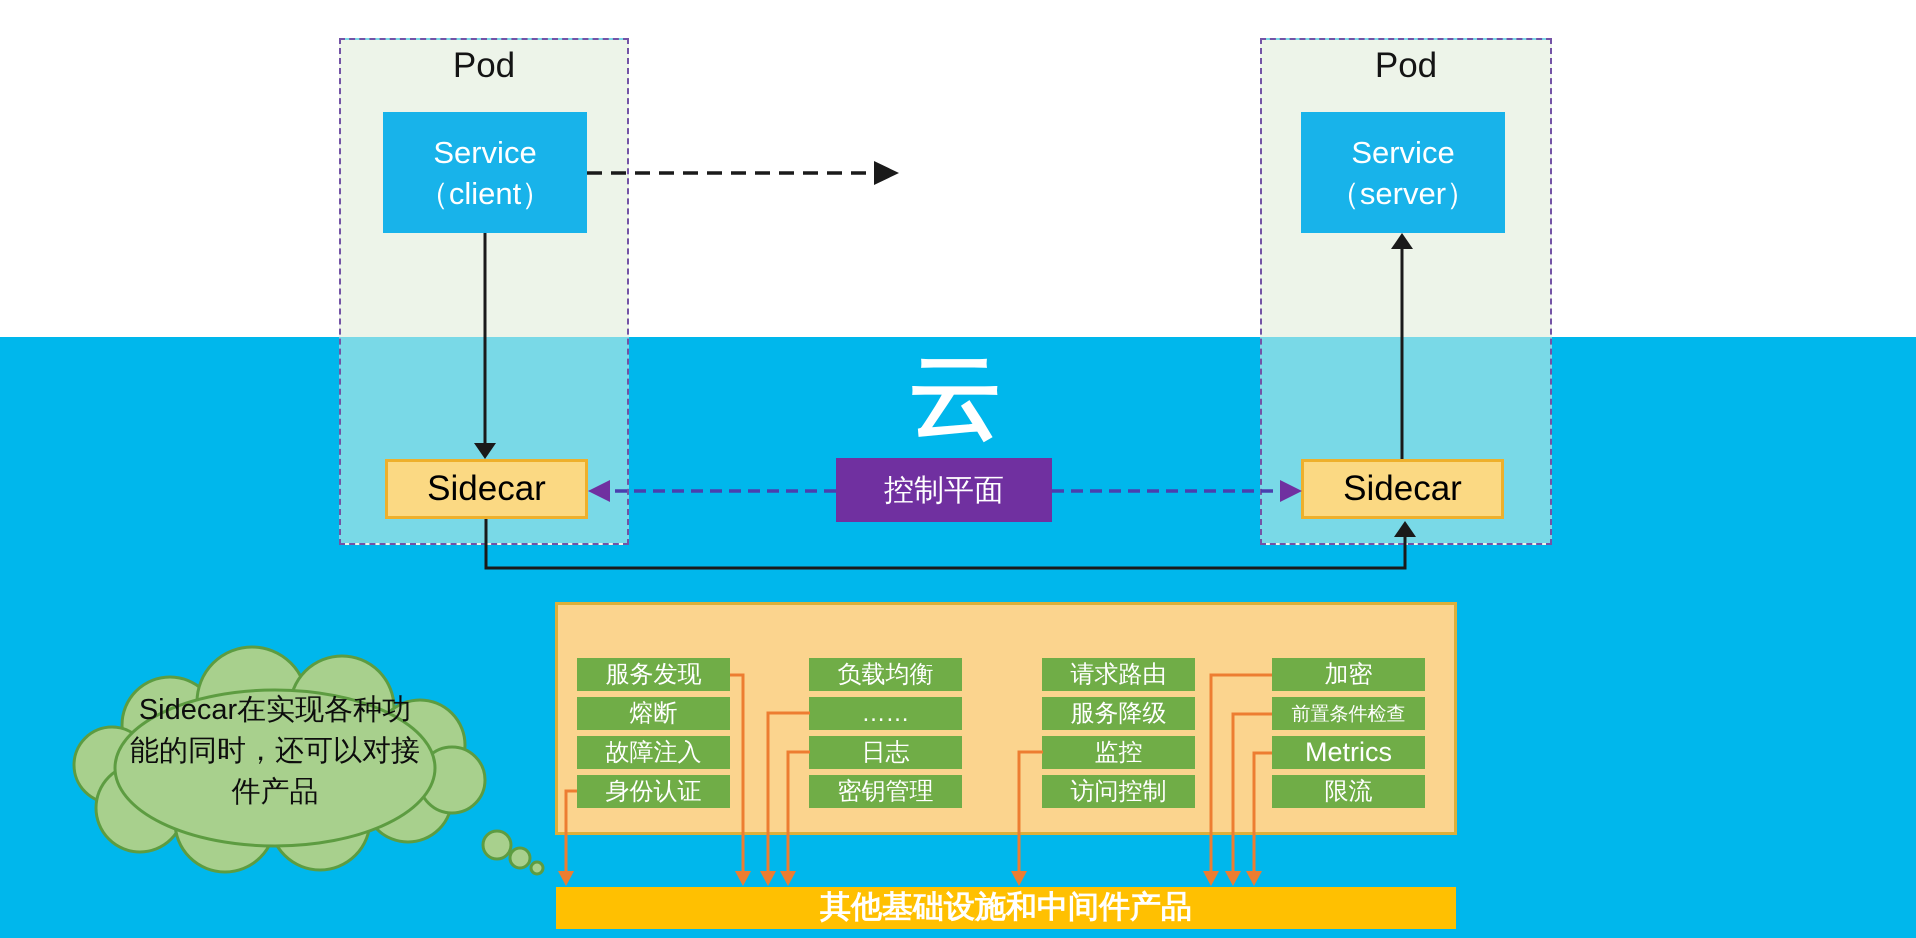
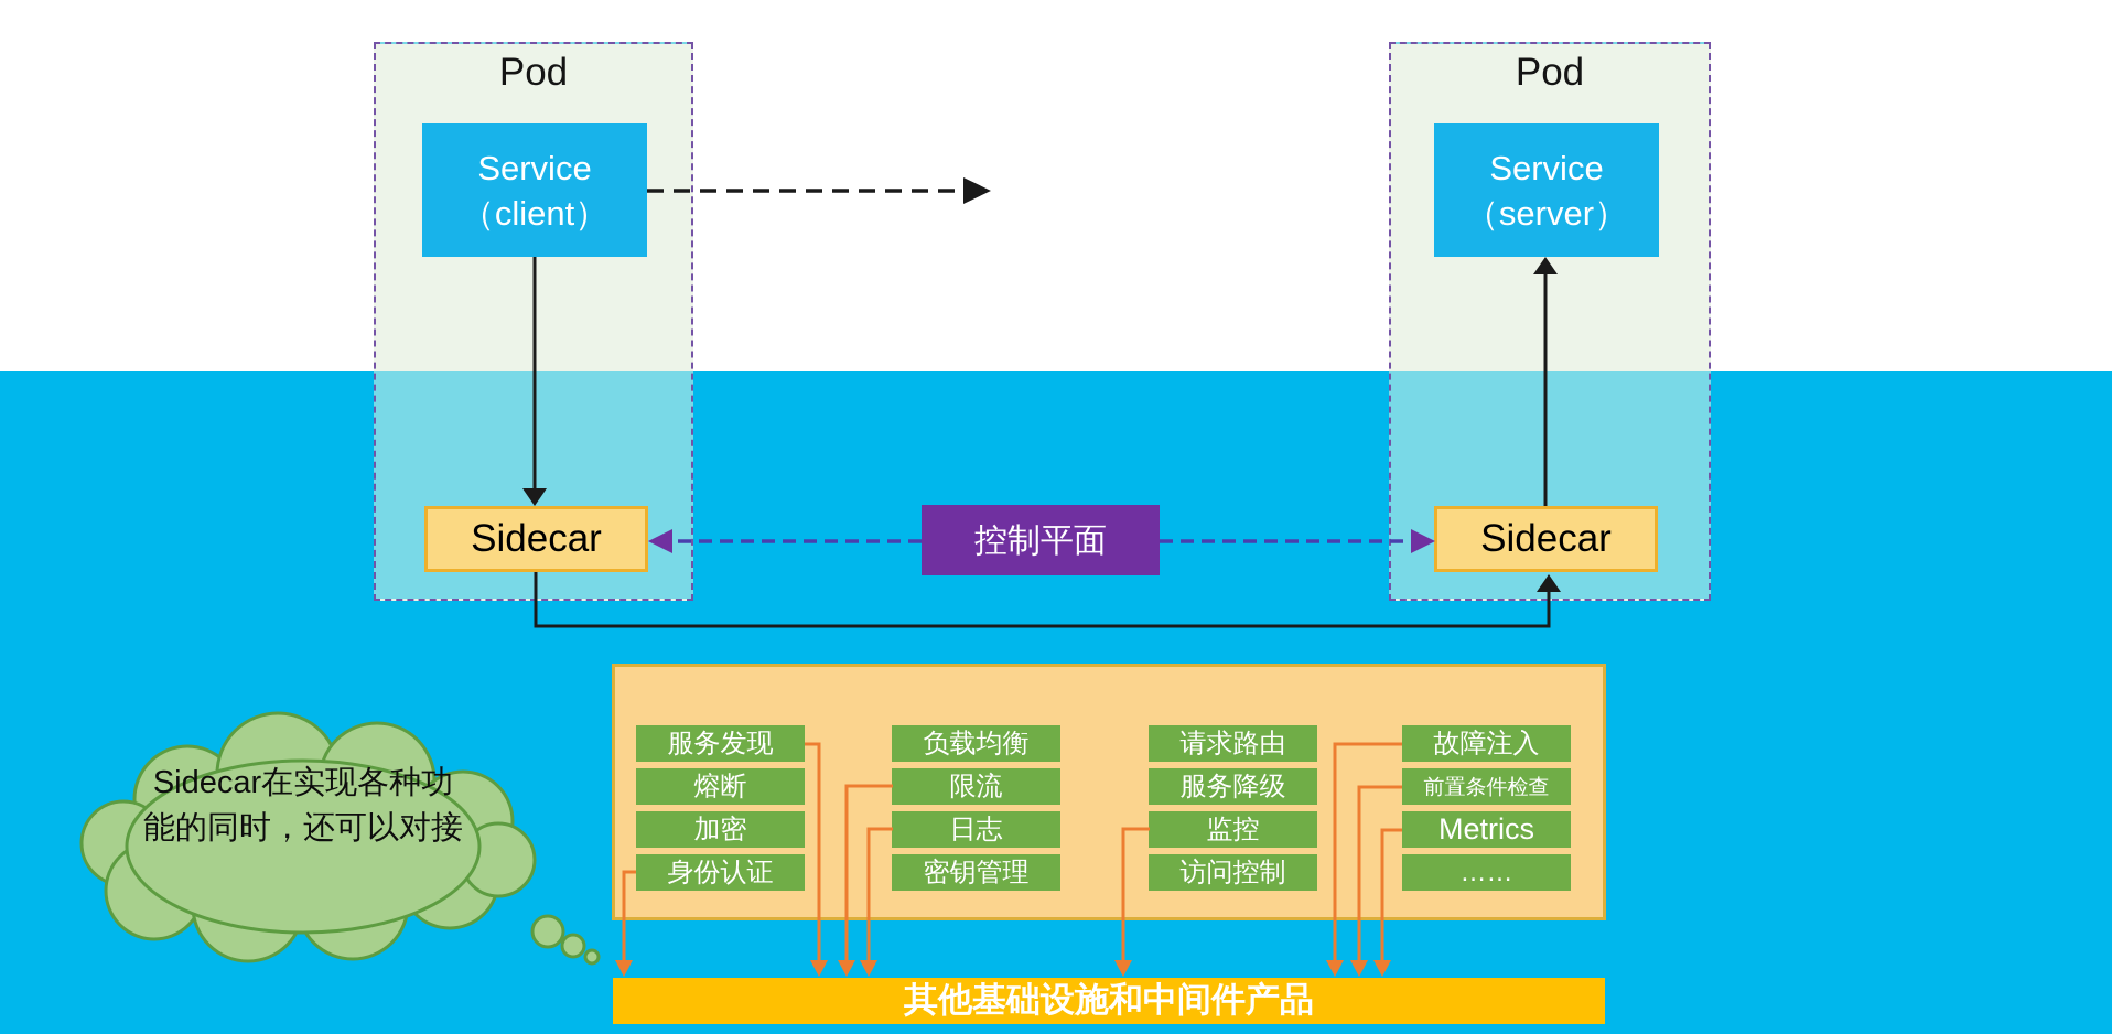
  Pod
  Pod
  Service
  （client）
  Service
  （server）
- 云
  Sidecar
  Sidecar
  控制平面
  服务发现
  熔断
- 故障注入
+ 加密
  身份认证
  负载均衡
- ……
+ 限流
  日志
  密钥管理
  请求路由
  服务降级
  监控
  访问控制
- 加密
+ 故障注入
  前置条件检查
  Metrics
- 限流
+ ……
  其他基础设施和中间件产品
  Sidecar在实现各种功
  能的同时，还可以对接
- 件产品
